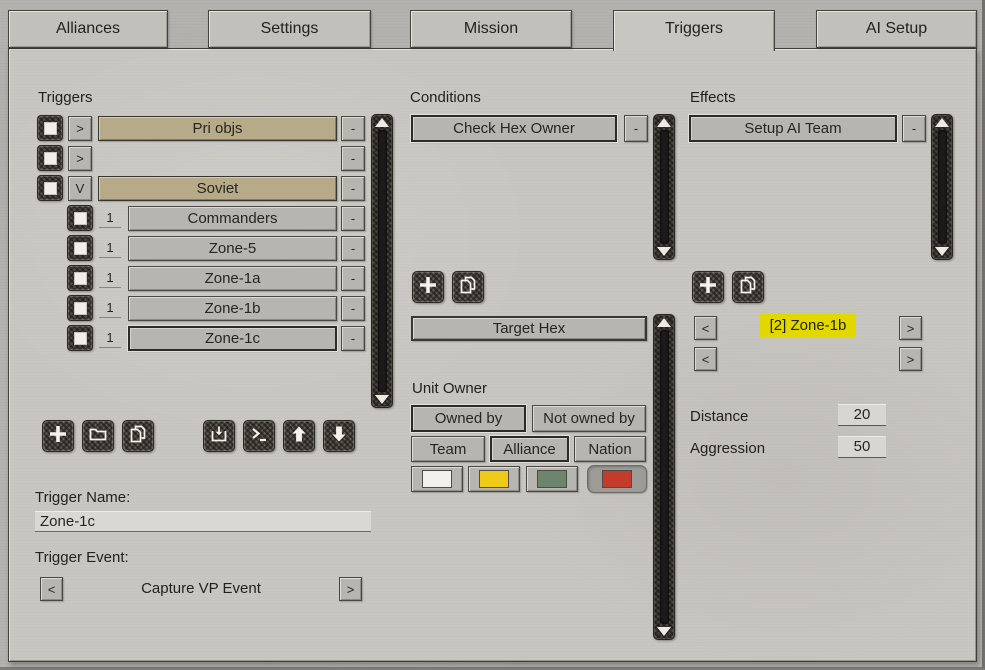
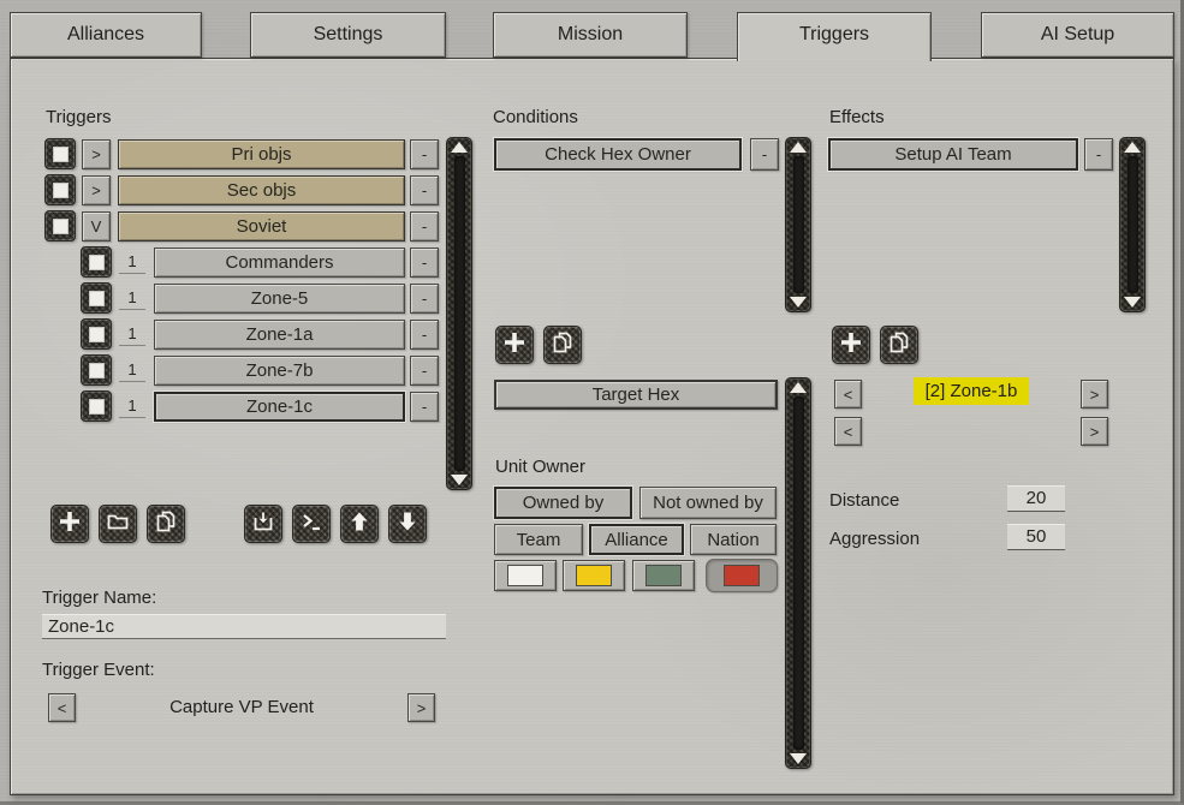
  Alliances
  Settings
  Mission
  Triggers
  AI Setup
  Triggers
  >
  Pri objs
  -
  >
+ Sec objs
  -
  V
  Soviet
  -
  1
  Commanders
  -
  1
  Zone-5
  -
  1
  Zone-1a
  -
  1
- Zone-1b
+ Zone-7b
  -
  1
  Zone-1c
  -
  Trigger Name:
  Zone-1c
  Trigger Event:
  <
  Capture VP Event
  >
  Conditions
  Check Hex Owner
  -
  Target Hex
  Unit Owner
  Owned by
  Not owned by
  Team
  Alliance
  Nation
  Effects
  Setup AI Team
  -
  <
  [2] Zone-1b
  >
  <
  >
  Distance
  20
  Aggression
  50
